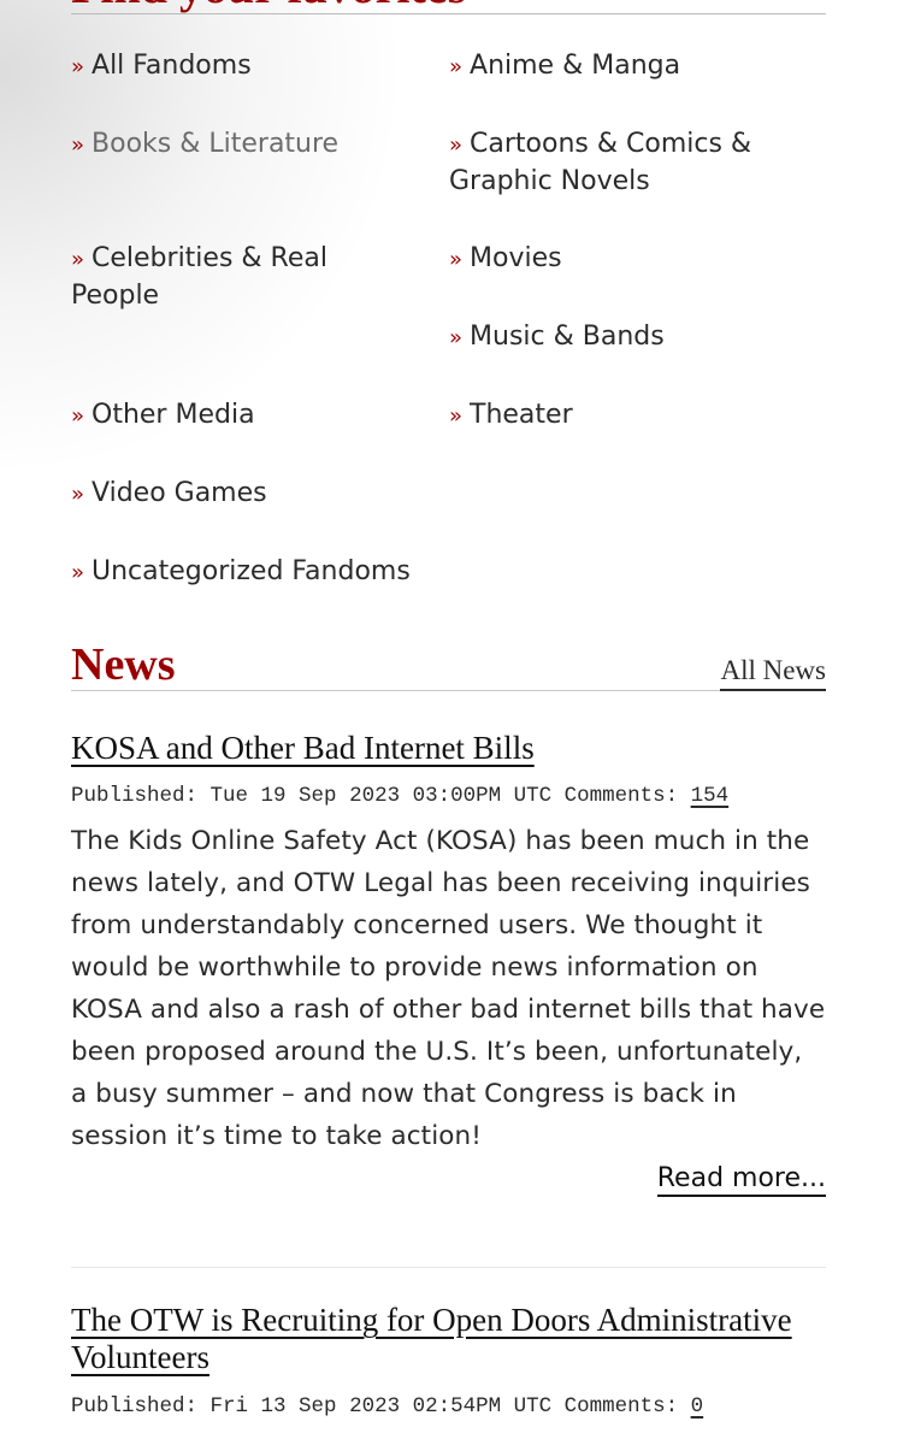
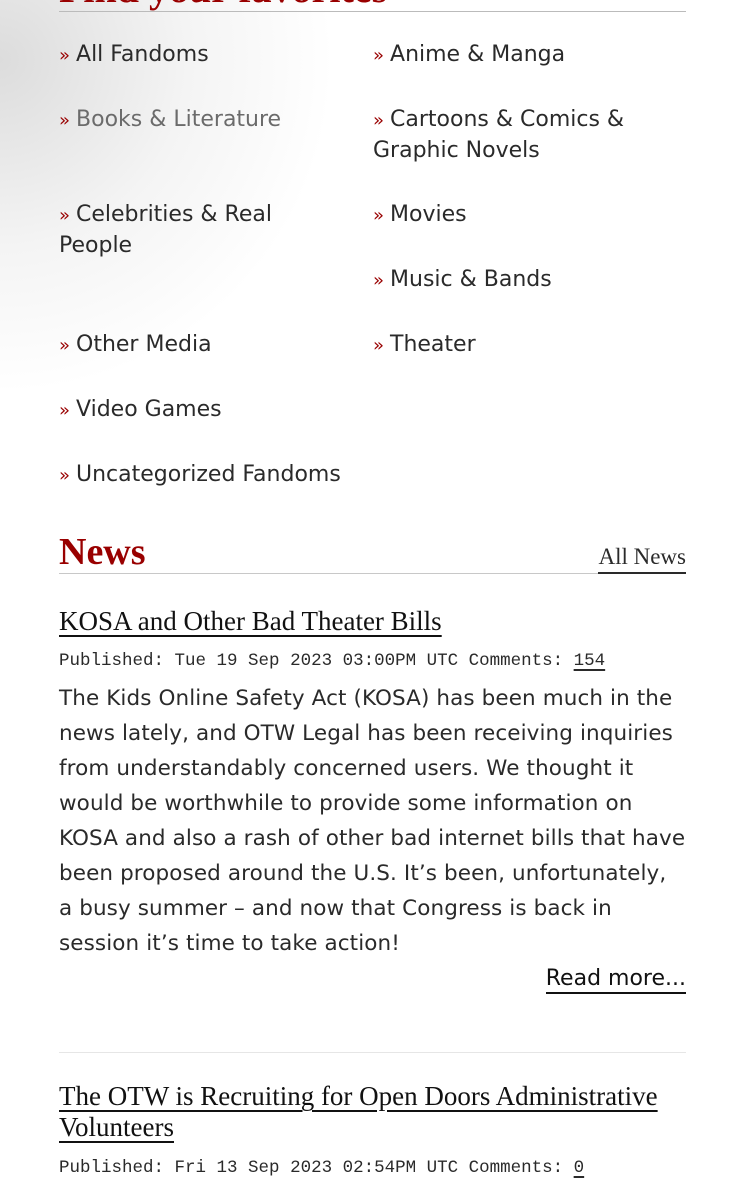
  » All Fandoms
  » Anime & Manga
  » Books & Literature
  » Cartoons & Comics & Graphic Novels
  » Celebrities & Real People
  » Movies
  » Music & Bands
  » Other Media
  » Theater
  » Video Games
  » Uncategorized Fandoms
  News
  All News
- KOSA and Other Bad Internet Bills
+ KOSA and Other Bad Theater Bills
  Published: Tue 19 Sep 2023 03:00PM UTC Comments: 154
- The Kids Online Safety Act (KOSA) has been much in the news lately, and OTW Legal has been receiving inquiries from understandably concerned users. We thought it would be worthwhile to provide news information on KOSA and also a rash of other bad internet bills that have been proposed around the U.S. It’s been, unfortunately, a busy summer – and now that Congress is back in session it’s time to take action!
+ The Kids Online Safety Act (KOSA) has been much in the news lately, and OTW Legal has been receiving inquiries from understandably concerned users. We thought it would be worthwhile to provide some information on KOSA and also a rash of other bad internet bills that have been proposed around the U.S. It’s been, unfortunately, a busy summer – and now that Congress is back in session it’s time to take action!
  Read more...
  The OTW is Recruiting for Open Doors Administrative Volunteers
  Published: Fri 13 Sep 2023 02:54PM UTC Comments: 0
